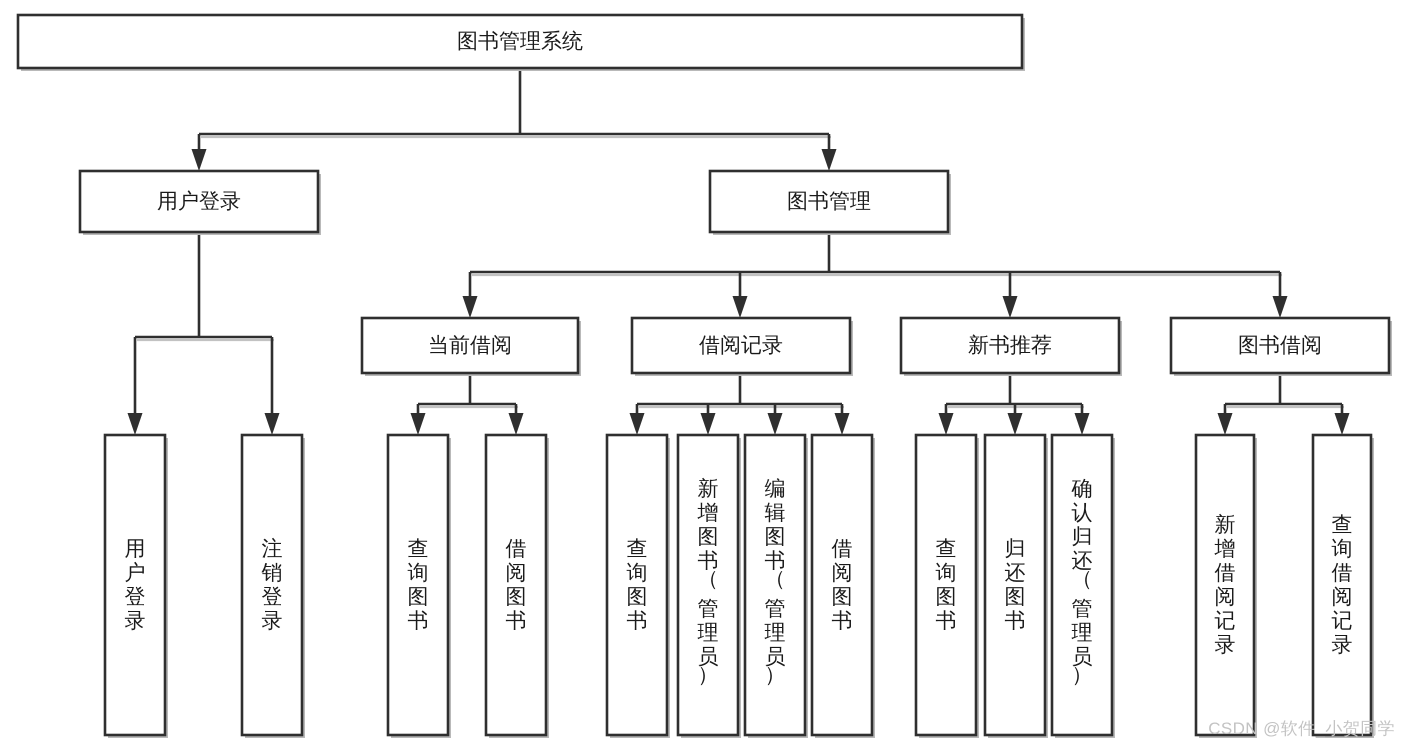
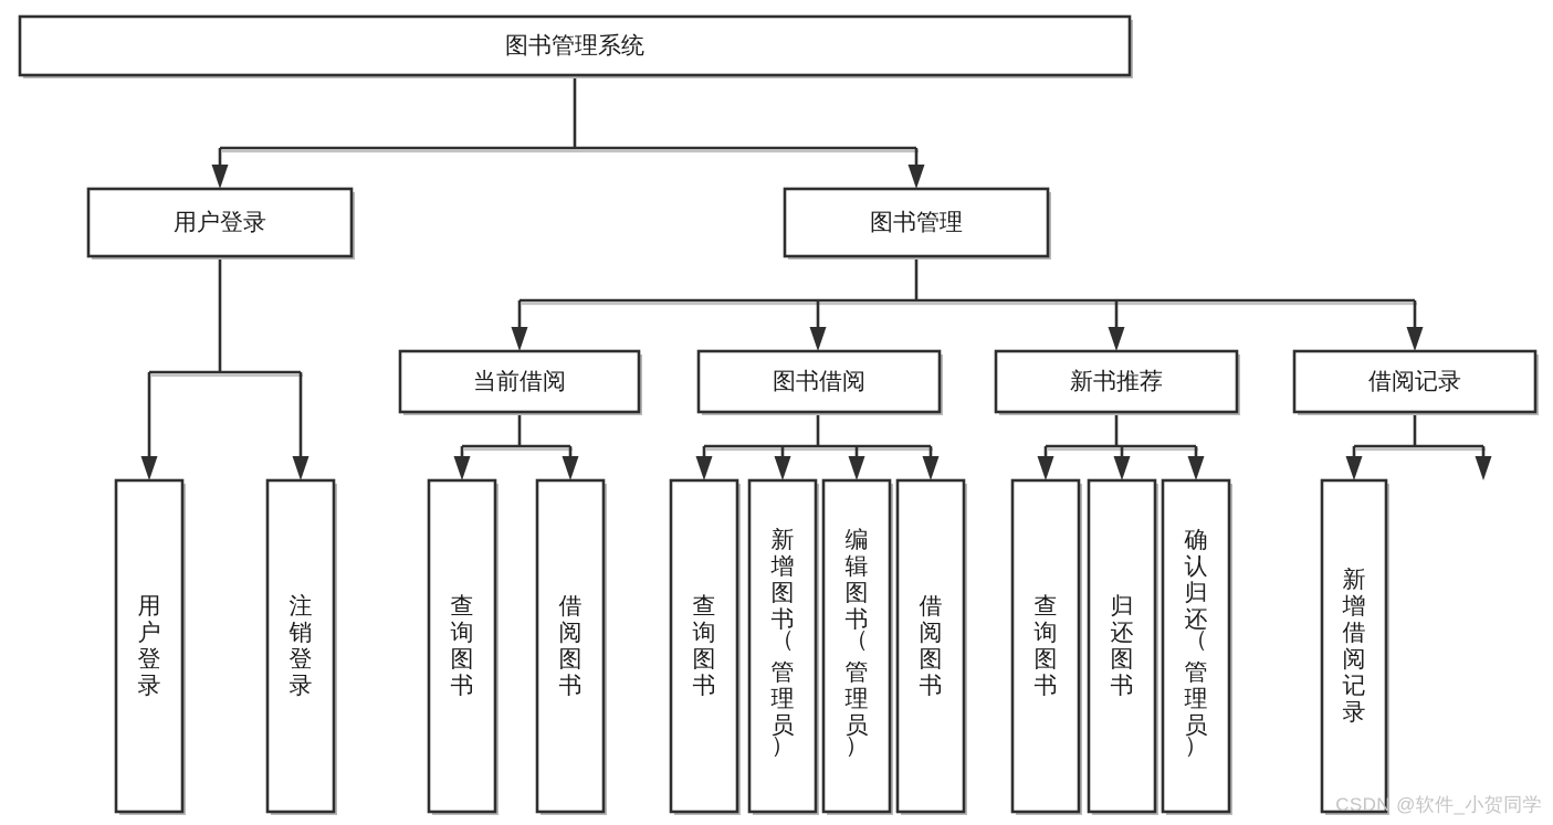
  图书管理系统
  用户登录
  图书管理
  当前借阅
- 借阅记录
+ 图书借阅
  新书推荐
- 图书借阅
+ 借阅记录
  用户登录
  注销登录
  查询图书
  借阅图书
  查询图书
  新增图书（管理员）
  编辑图书（管理员）
  借阅图书
  查询图书
  归还图书
  确认归还（管理员）
  新增借阅记录
- 查询借阅记录
  CSDN @软件_小贺同学
